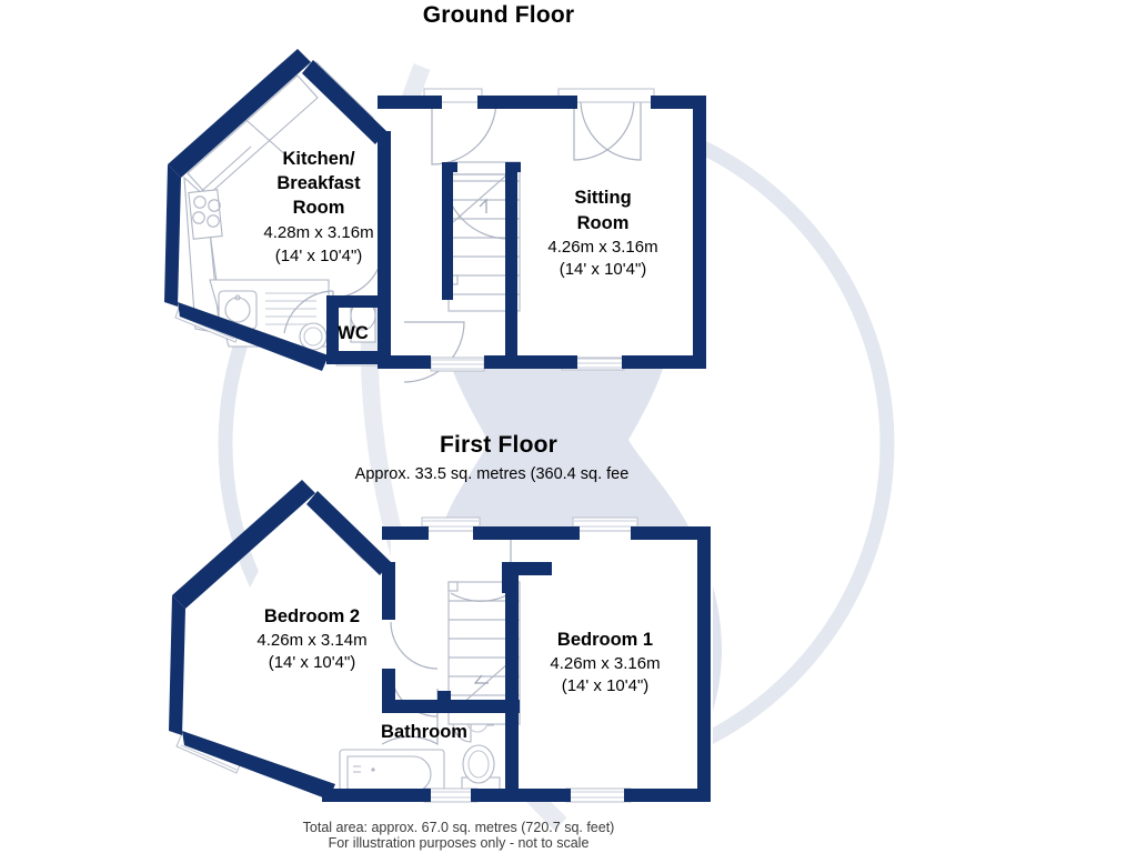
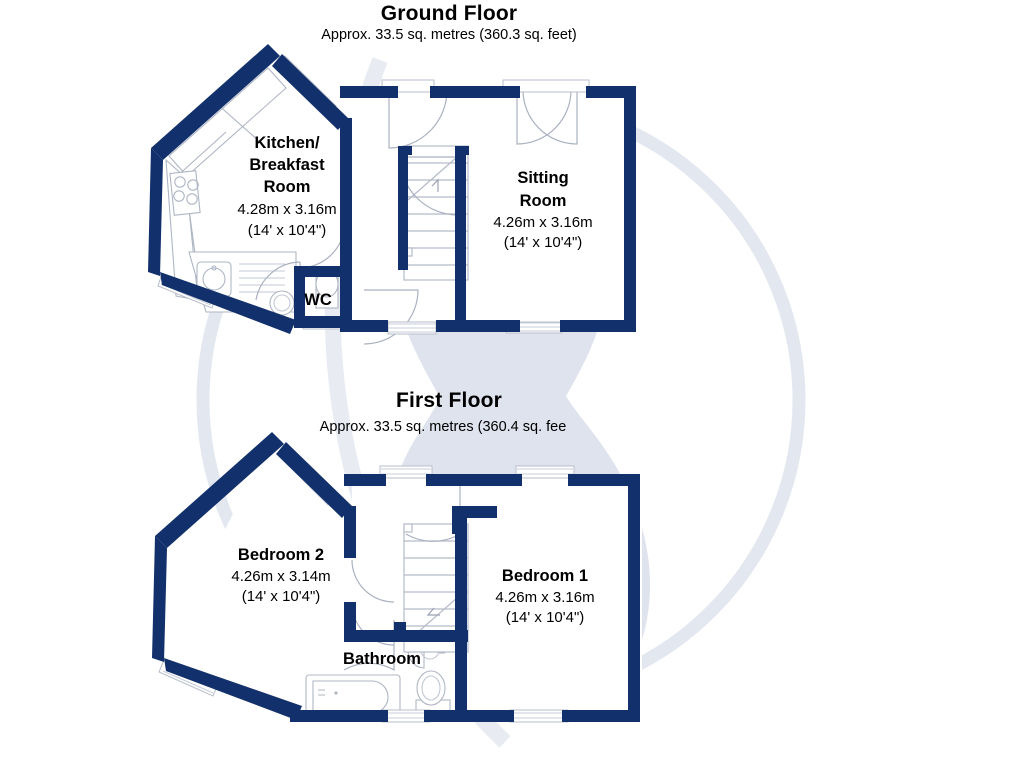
  Ground Floor
+ Approx. 33.5 sq. metres (360.3 sq. feet)
  Kitchen/
  Breakfast
  Room
  4.28m x 3.16m
  (14' x 10'4")
  Sitting
  Room
  4.26m x 3.16m
  (14' x 10'4")
  WC
  First Floor
  Approx. 33.5 sq. metres (360.4 sq. fee
  Bedroom 2
  4.26m x 3.14m
  (14' x 10'4")
  Bedroom 1
  4.26m x 3.16m
  (14' x 10'4")
  Bathroom
- Total area: approx. 67.0 sq. metres (720.7 sq. feet)
- For illustration purposes only - not to scale
